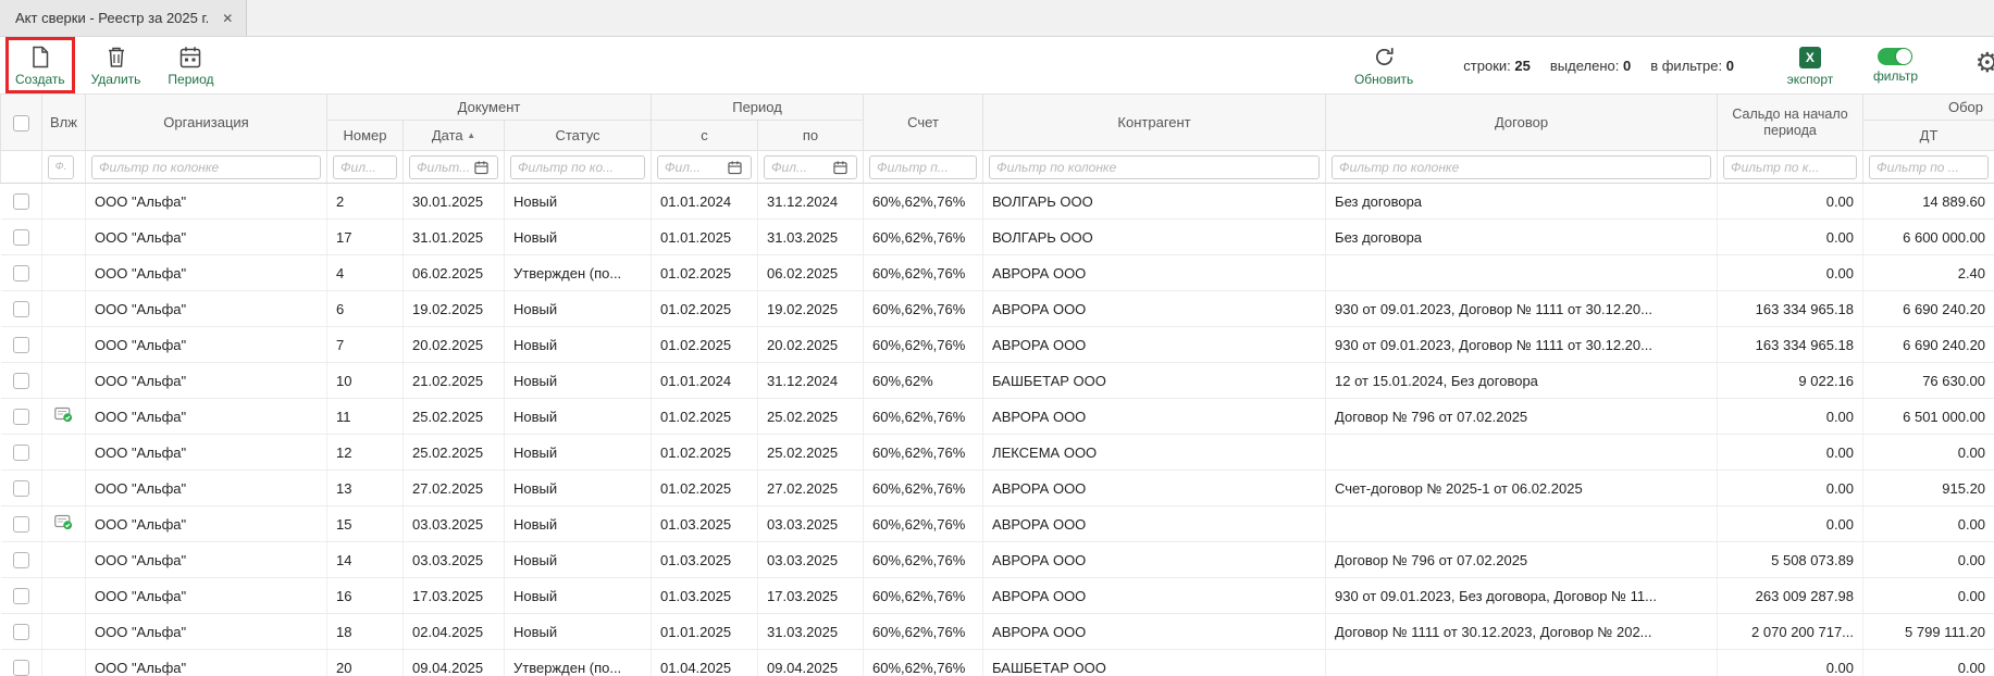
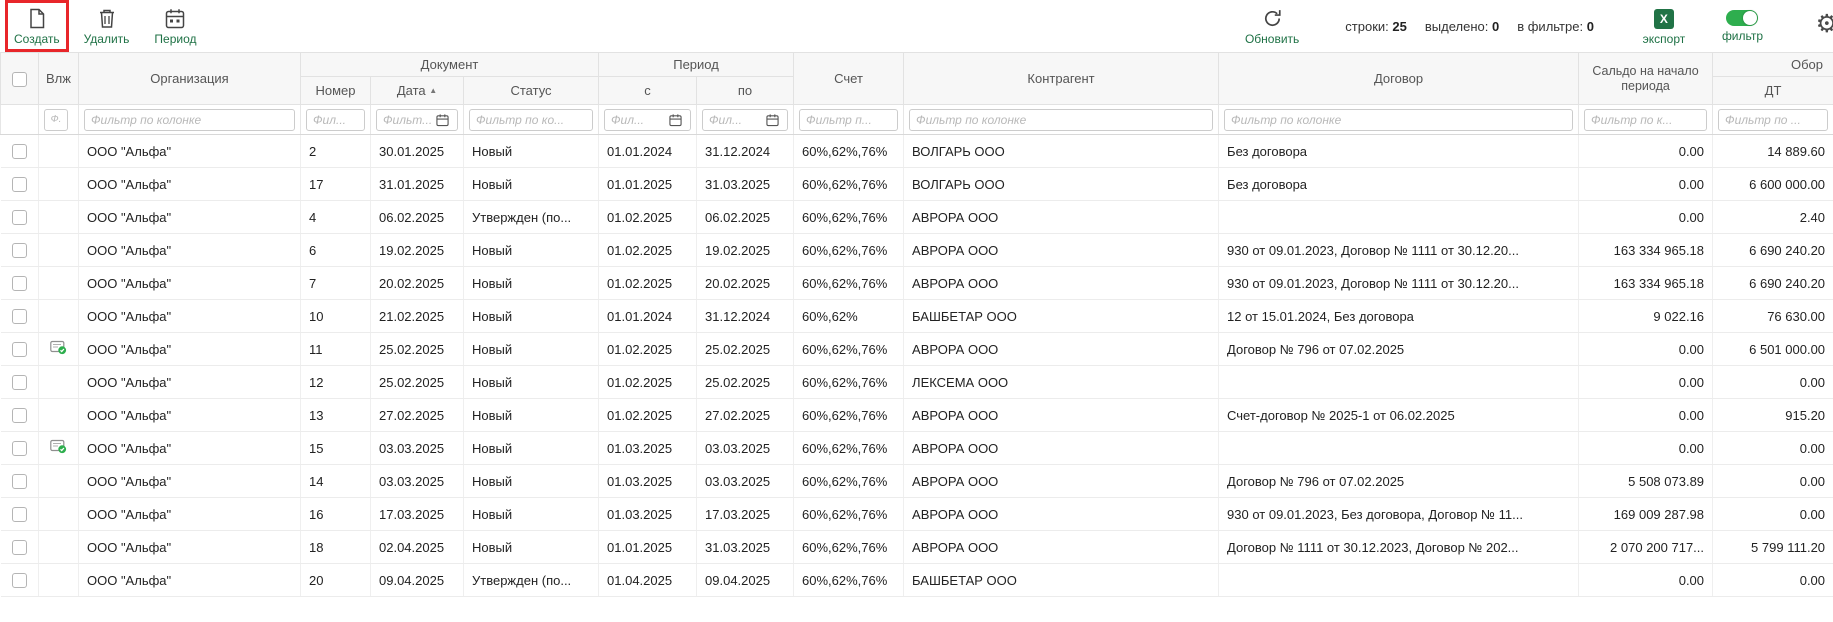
- Акт сверки - Реестр за 2025 г.
- ✕
  Создать
  Удалить
  Период
  Обновить
  строки: 25
  выделено: 0
  в фильтре: 0
  X
  экспорт
  фильтр
  ⚙
  	Влж	Организация	Документ	Период	Счет	Контрагент	Договор	Сальдо на начало периода	Обор
  Номер	Дата ▲	Статус	с	по	ДТ
  	Ф.	Фильтр по колонке	Фил...	Фильт...	Фильтр по ко...	Фил...	Фил...	Фильтр п...	Фильтр по колонке	Фильтр по колонке	Фильтр по к...	Фильтр по ...
  		ООО "Альфа"	2	30.01.2025	Новый	01.01.2024	31.12.2024	60%,62%,76%	ВОЛГАРЬ ООО	Без договора	0.00	14 889.60
  		ООО "Альфа"	17	31.01.2025	Новый	01.01.2025	31.03.2025	60%,62%,76%	ВОЛГАРЬ ООО	Без договора	0.00	6 600 000.00
  		ООО "Альфа"	4	06.02.2025	Утвержден (по...	01.02.2025	06.02.2025	60%,62%,76%	АВРОРА ООО		0.00	2.40
  		ООО "Альфа"	6	19.02.2025	Новый	01.02.2025	19.02.2025	60%,62%,76%	АВРОРА ООО	930 от 09.01.2023, Договор № 1111 от 30.12.20...	163 334 965.18	6 690 240.20
  		ООО "Альфа"	7	20.02.2025	Новый	01.02.2025	20.02.2025	60%,62%,76%	АВРОРА ООО	930 от 09.01.2023, Договор № 1111 от 30.12.20...	163 334 965.18	6 690 240.20
  		ООО "Альфа"	10	21.02.2025	Новый	01.01.2024	31.12.2024	60%,62%	БАШБЕТАР ООО	12 от 15.01.2024, Без договора	9 022.16	76 630.00
  		ООО "Альфа"	11	25.02.2025	Новый	01.02.2025	25.02.2025	60%,62%,76%	АВРОРА ООО	Договор № 796 от 07.02.2025	0.00	6 501 000.00
  		ООО "Альфа"	12	25.02.2025	Новый	01.02.2025	25.02.2025	60%,62%,76%	ЛЕКСЕМА ООО		0.00	0.00
  		ООО "Альфа"	13	27.02.2025	Новый	01.02.2025	27.02.2025	60%,62%,76%	АВРОРА ООО	Счет-договор № 2025-1 от 06.02.2025	0.00	915.20
  		ООО "Альфа"	15	03.03.2025	Новый	01.03.2025	03.03.2025	60%,62%,76%	АВРОРА ООО		0.00	0.00
  		ООО "Альфа"	14	03.03.2025	Новый	01.03.2025	03.03.2025	60%,62%,76%	АВРОРА ООО	Договор № 796 от 07.02.2025	5 508 073.89	0.00
- 		ООО "Альфа"	16	17.03.2025	Новый	01.03.2025	17.03.2025	60%,62%,76%	АВРОРА ООО	930 от 09.01.2023, Без договора, Договор № 11...	263 009 287.98	0.00
+ 		ООО "Альфа"	16	17.03.2025	Новый	01.03.2025	17.03.2025	60%,62%,76%	АВРОРА ООО	930 от 09.01.2023, Без договора, Договор № 11...	169 009 287.98	0.00
  		ООО "Альфа"	18	02.04.2025	Новый	01.01.2025	31.03.2025	60%,62%,76%	АВРОРА ООО	Договор № 1111 от 30.12.2023, Договор № 202...	2 070 200 717...	5 799 111.20
  		ООО "Альфа"	20	09.04.2025	Утвержден (по...	01.04.2025	09.04.2025	60%,62%,76%	БАШБЕТАР ООО		0.00	0.00
